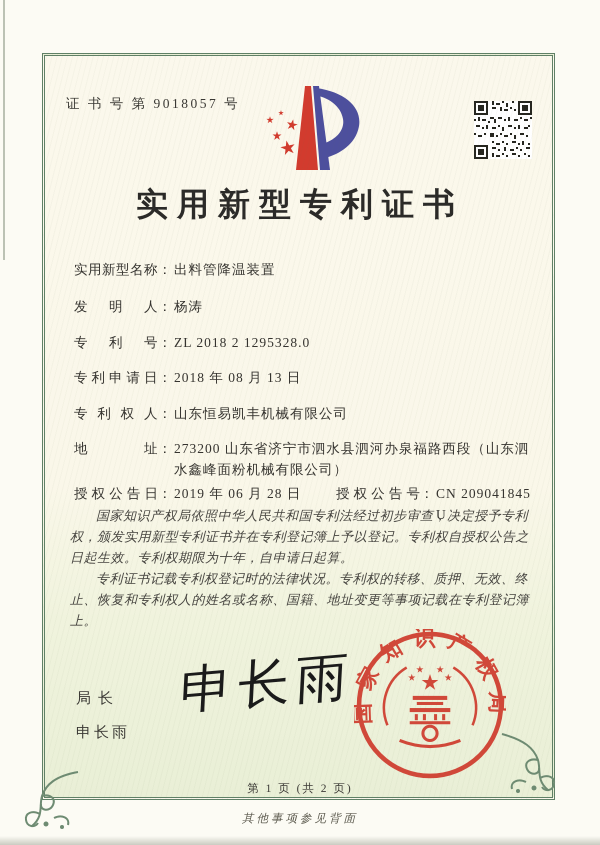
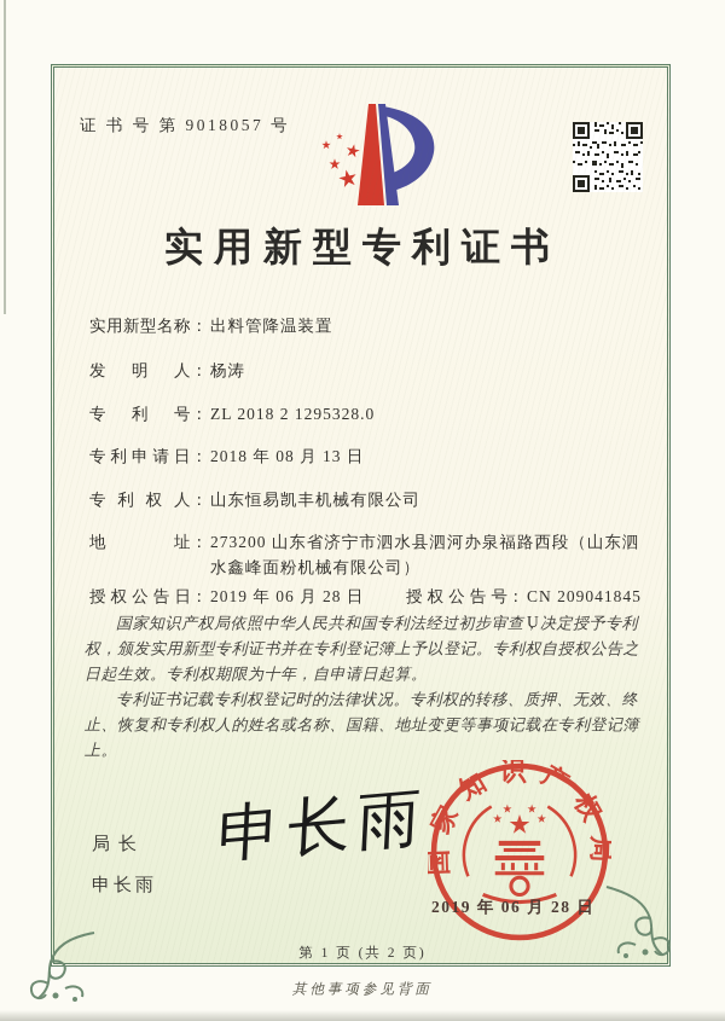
+ 2019 年 06 月 28 日
  其他事项参见背面
